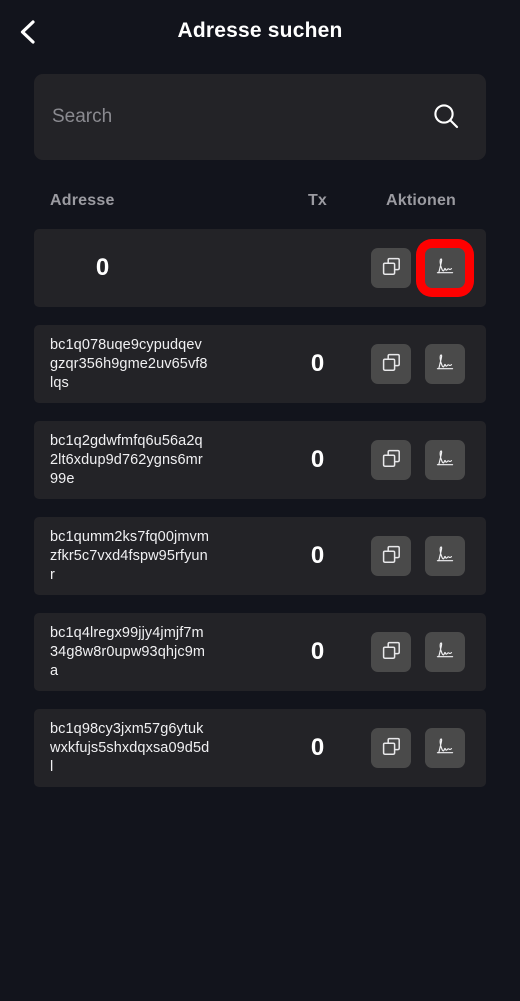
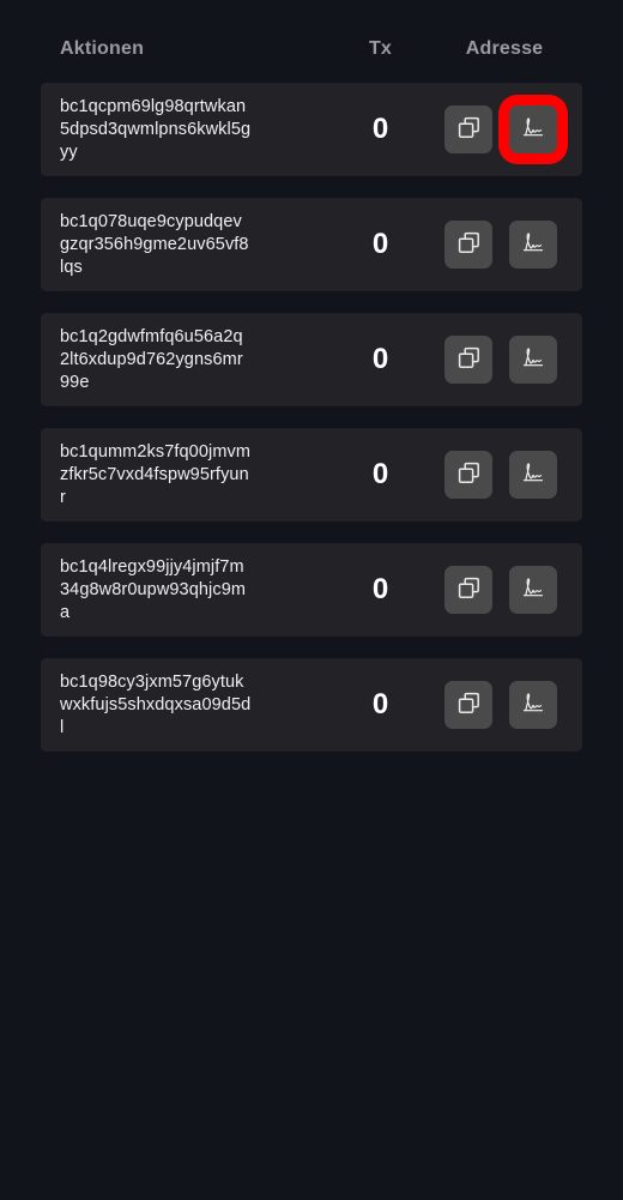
- Adresse suchen
- Search
- Adresse
+ Aktionen
  Tx
- Aktionen
+ Adresse
+ bc1qcpm69lg98qrtwkan5dpsd3qwmlpns6kwkl5gyy
  0
  bc1q078uqe9cypudqevgzqr356h9gme2uv65vf8lqs
  0
  bc1q2gdwfmfq6u56a2q2lt6xdup9d762ygns6mr99e
  0
  bc1qumm2ks7fq00jmvmzfkr5c7vxd4fspw95rfyunr
  0
  bc1q4lregx99jjy4jmjf7m34g8w8r0upw93qhjc9ma
  0
  bc1q98cy3jxm57g6ytukwxkfujs5shxdqxsa09d5dl
  0
